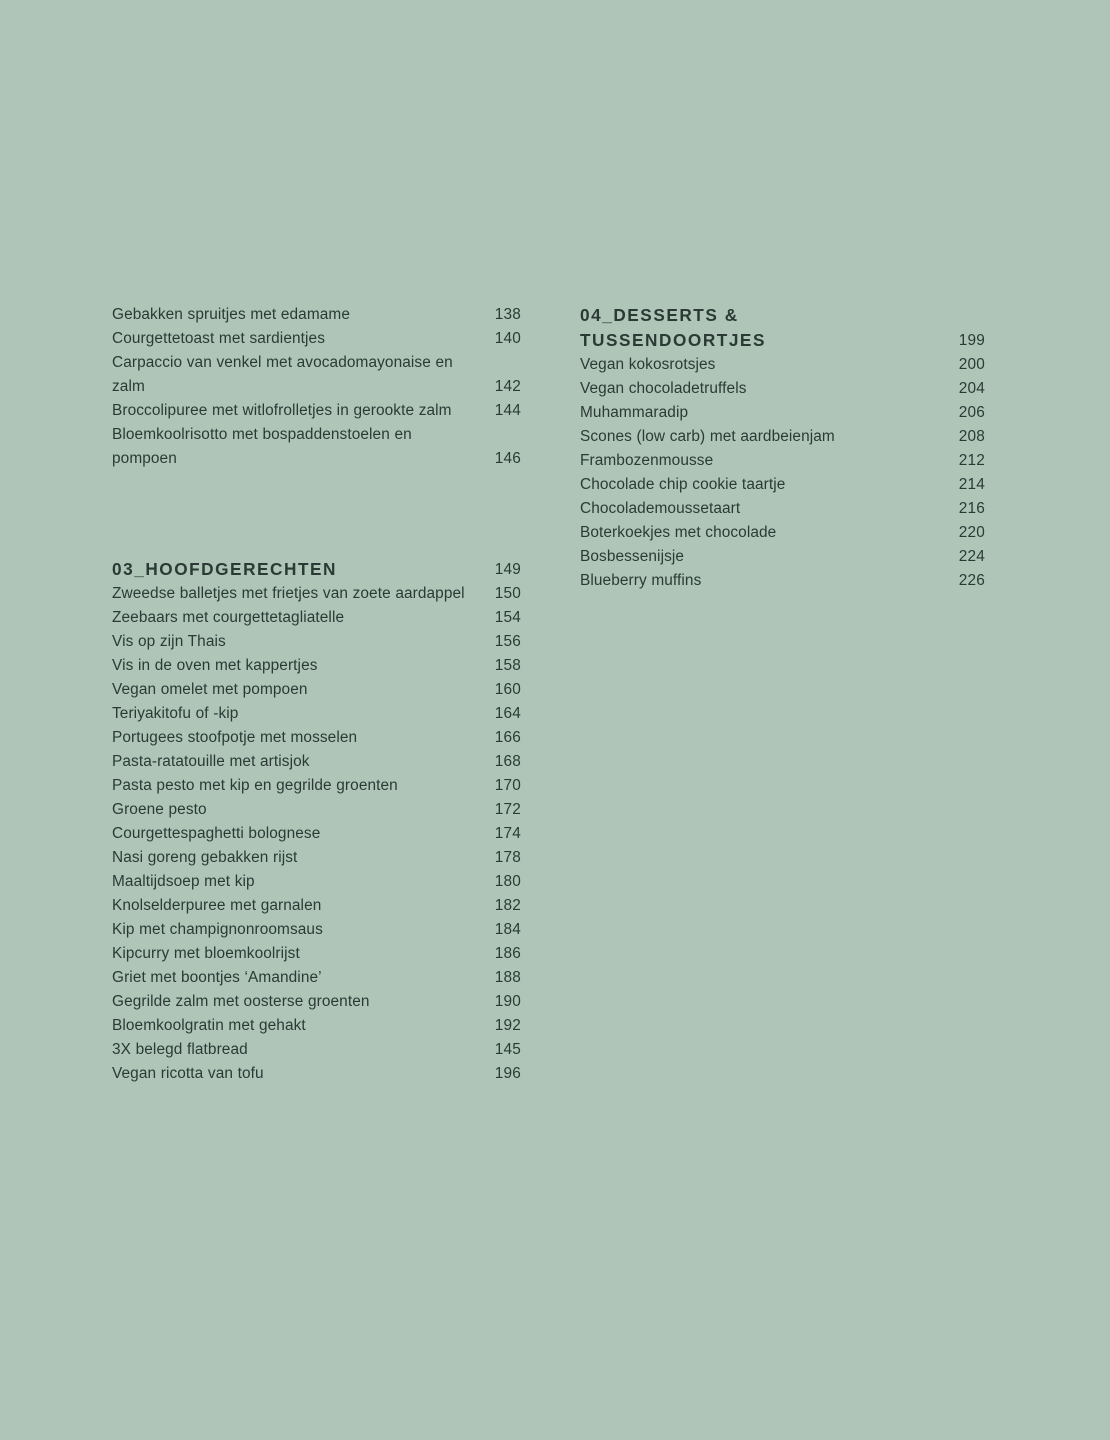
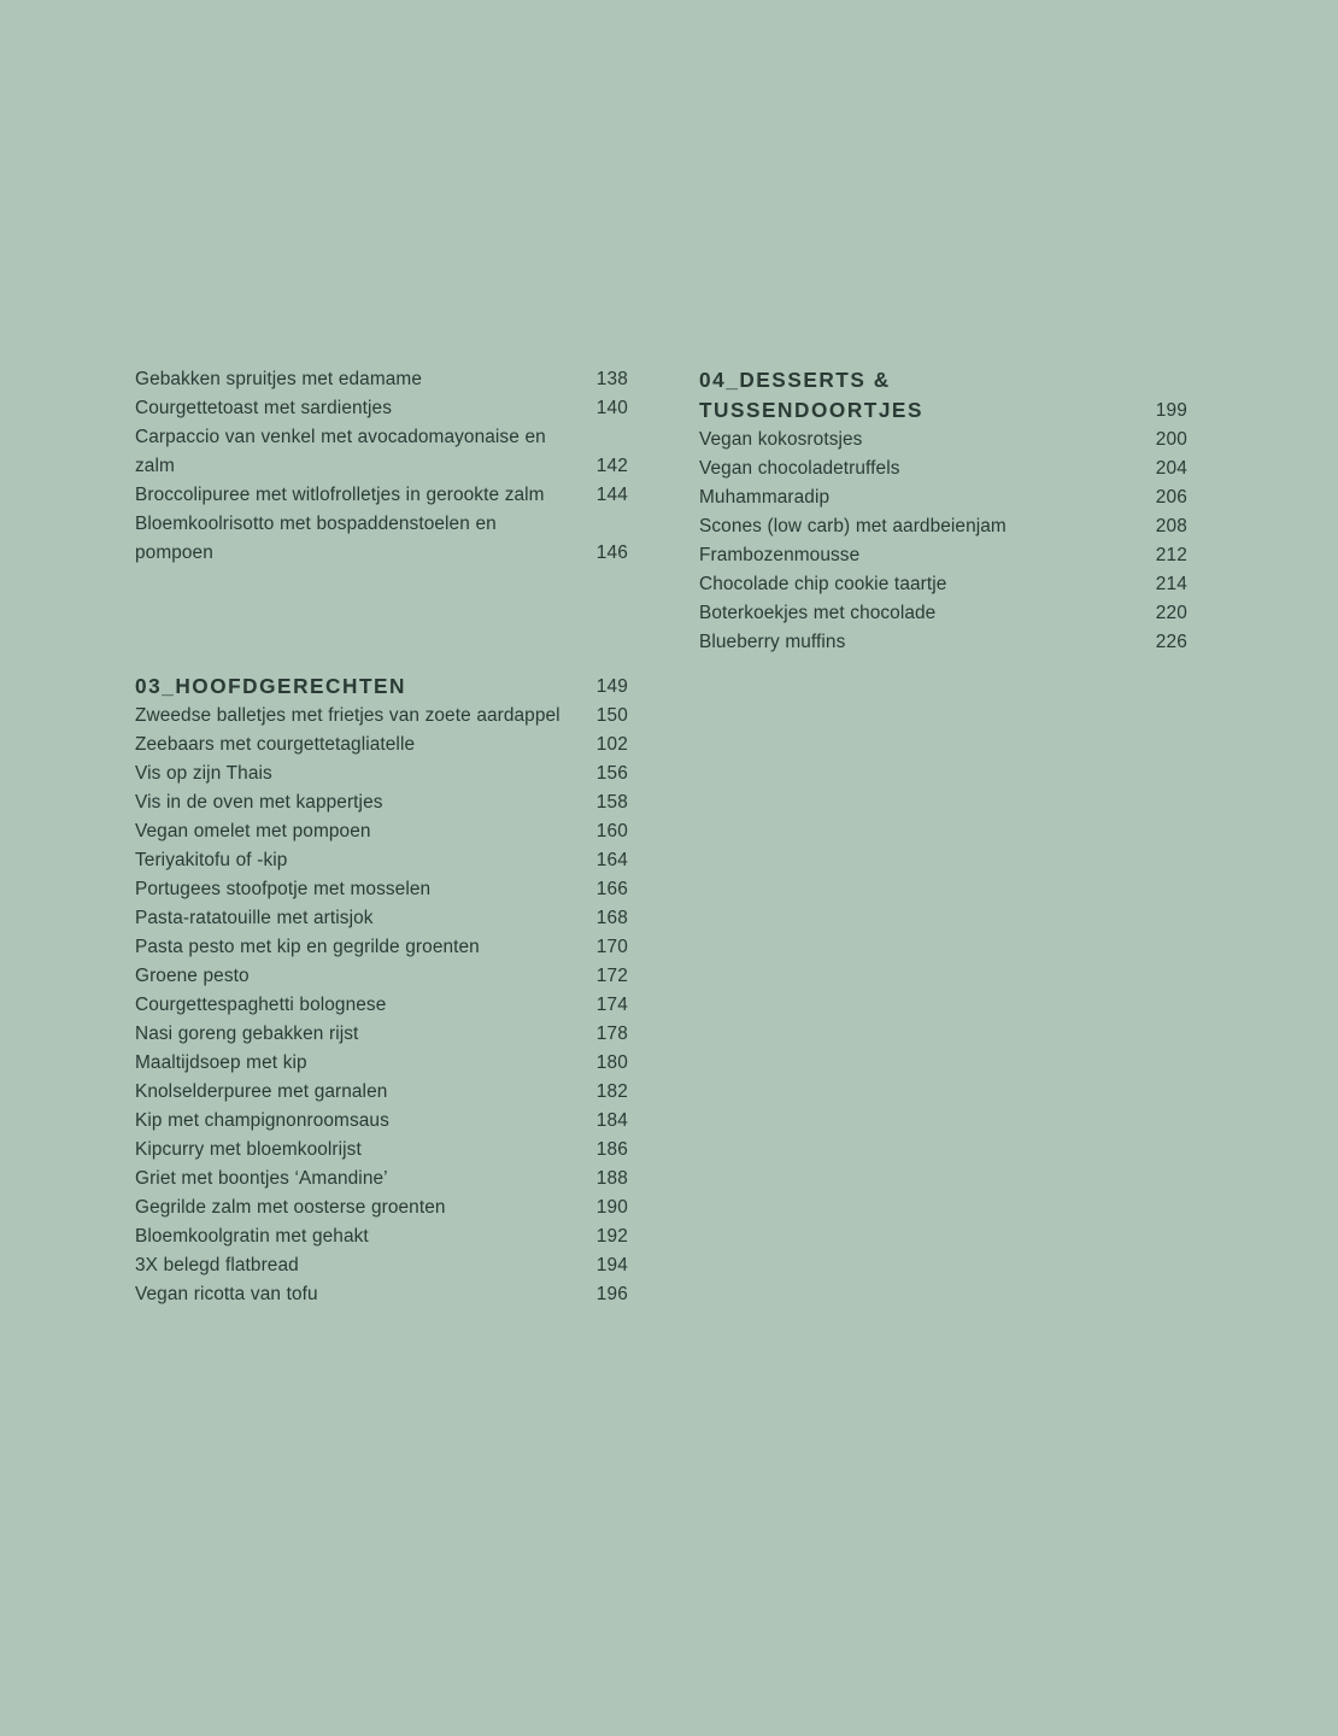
  Gebakken spruitjes met edamame
  138
  Courgettetoast met sardientjes
  140
  Carpaccio van venkel met avocadomayonaise en zalm
  142
  Broccolipuree met witlofrolletjes in gerookte zalm
  144
  Bloemkoolrisotto met bospaddenstoelen en pompoen
  146
  03_HOOFDGERECHTEN
  149
  Zweedse balletjes met frietjes van zoete aardappel
  150
  Zeebaars met courgettetagliatelle
- 154
+ 102
  Vis op zijn Thais
  156
  Vis in de oven met kappertjes
  158
  Vegan omelet met pompoen
  160
  Teriyakitofu of -kip
  164
  Portugees stoofpotje met mosselen
  166
  Pasta-ratatouille met artisjok
  168
  Pasta pesto met kip en gegrilde groenten
  170
  Groene pesto
  172
  Courgettespaghetti bolognese
  174
  Nasi goreng gebakken rijst
  178
  Maaltijdsoep met kip
  180
  Knolselderpuree met garnalen
  182
  Kip met champignonroomsaus
  184
  Kipcurry met bloemkoolrijst
  186
  Griet met boontjes ‘Amandine’
  188
  Gegrilde zalm met oosterse groenten
  190
  Bloemkoolgratin met gehakt
  192
  3X belegd flatbread
- 145
+ 194
  Vegan ricotta van tofu
  196
  04_DESSERTS &
  TUSSENDOORTJES
  199
  Vegan kokosrotsjes
  200
  Vegan chocoladetruffels
  204
  Muhammaradip
  206
  Scones (low carb) met aardbeienjam
  208
  Frambozenmousse
  212
  Chocolade chip cookie taartje
  214
- Chocolademoussetaart
- 216
  Boterkoekjes met chocolade
  220
- Bosbessenijsje
- 224
  Blueberry muffins
  226
